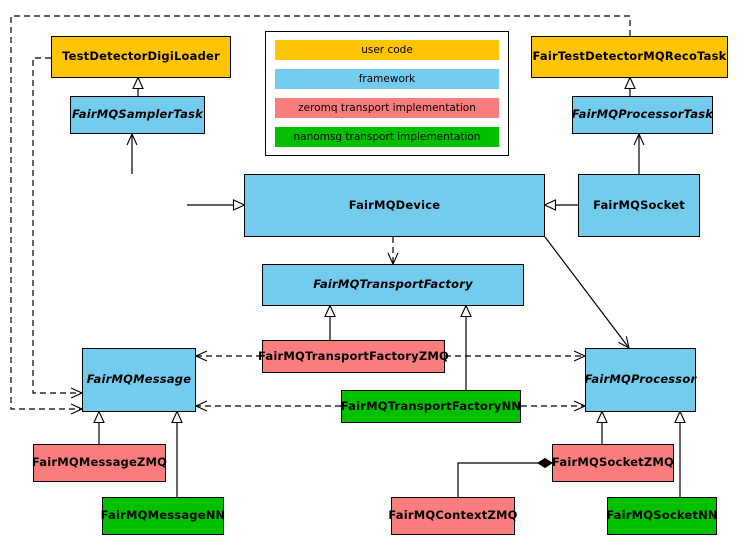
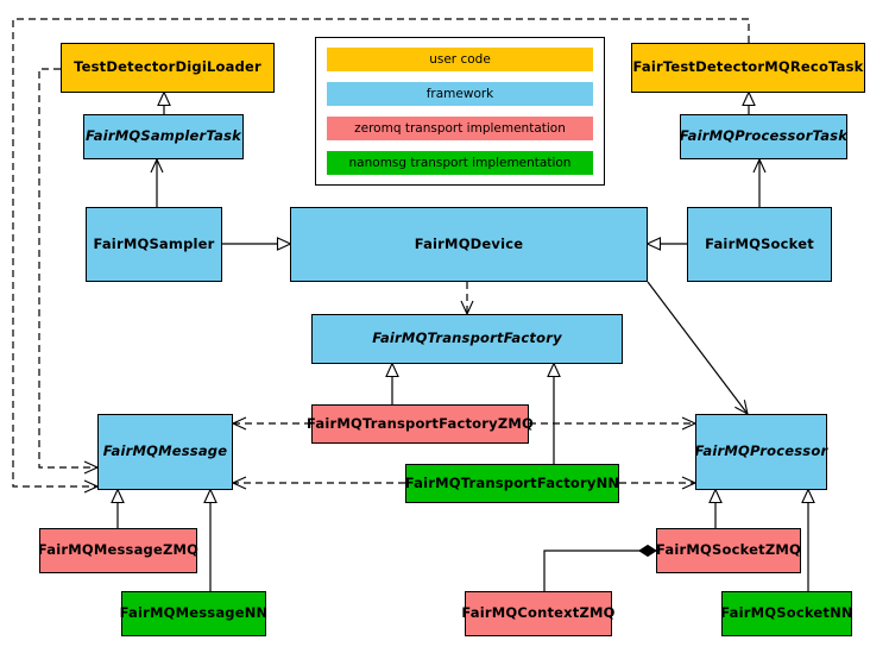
  user code
  framework
  zeromq transport implementation
  nanomsg transport implementation
  TestDetectorDigiLoader
  FairTestDetectorMQRecoTask
  FairMQSamplerTask
  FairMQProcessorTask
+ FairMQSampler
  FairMQDevice
  FairMQSocket
  FairMQTransportFactory
  FairMQTransportFactoryZMQ
  FairMQTransportFactoryNN
  FairMQMessage
  FairMQProcessor
  FairMQMessageZMQ
  FairMQMessageNN
  FairMQSocketZMQ
  FairMQSocketNN
  FairMQContextZMQ
